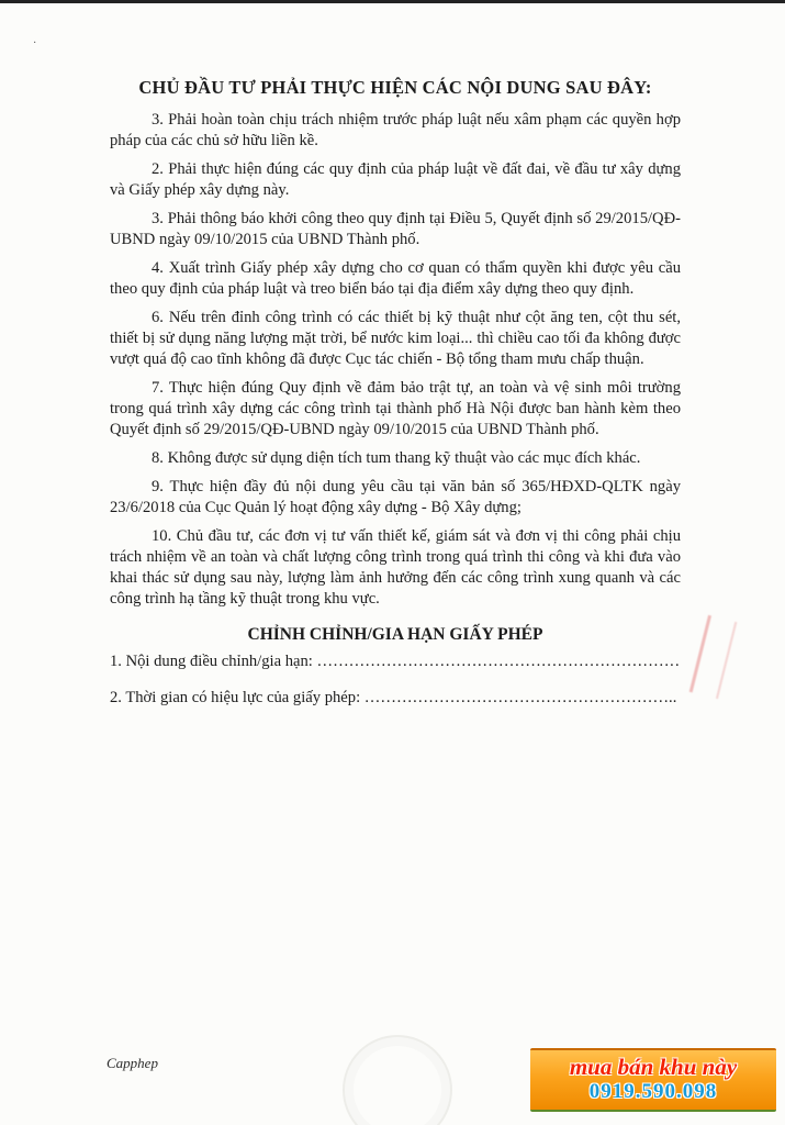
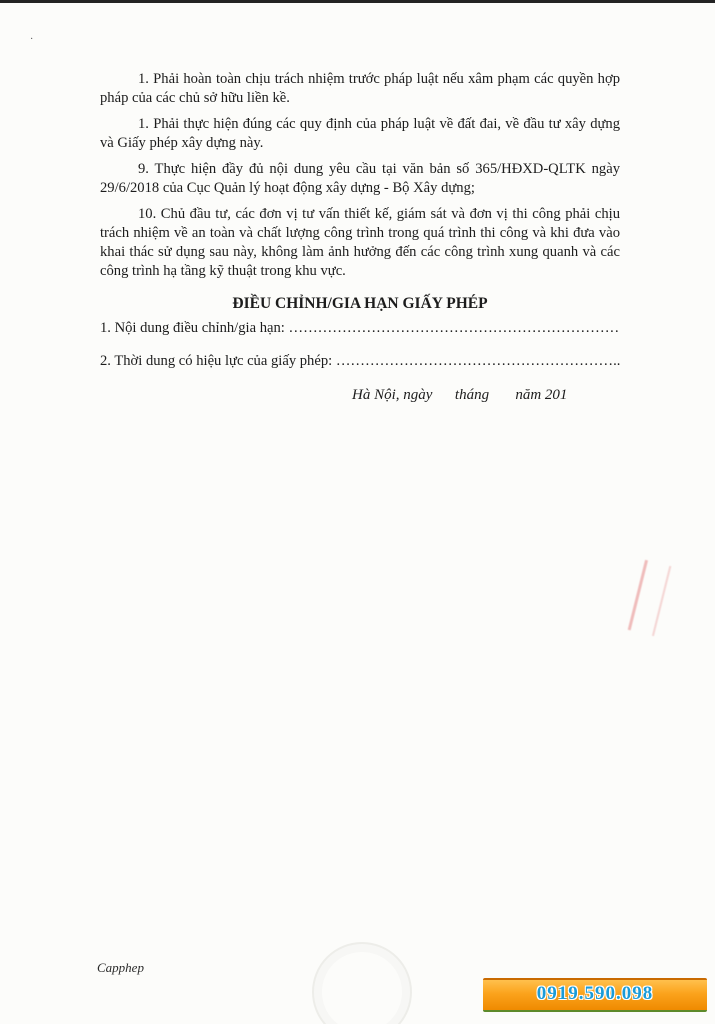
  ·
- CHỦ ĐẦU TƯ PHẢI THỰC HIỆN CÁC NỘI DUNG SAU ĐÂY:
- 3. Phải hoàn toàn chịu trách nhiệm trước pháp luật nếu xâm phạm các quyền hợp pháp của các chủ sở hữu liền kề.
+ 1. Phải hoàn toàn chịu trách nhiệm trước pháp luật nếu xâm phạm các quyền hợp pháp của các chủ sở hữu liền kề.
- 2. Phải thực hiện đúng các quy định của pháp luật về đất đai, về đầu tư xây dựng và Giấy phép xây dựng này.
+ 1. Phải thực hiện đúng các quy định của pháp luật về đất đai, về đầu tư xây dựng và Giấy phép xây dựng này.
- 3. Phải thông báo khởi công theo quy định tại Điều 5, Quyết định số 29/2015/QĐ-UBND ngày 09/10/2015 của UBND Thành phố.
- 4. Xuất trình Giấy phép xây dựng cho cơ quan có thẩm quyền khi được yêu cầu theo quy định của pháp luật và treo biển báo tại địa điểm xây dựng theo quy định.
- 6. Nếu trên đỉnh công trình có các thiết bị kỹ thuật như cột ăng ten, cột thu sét, thiết bị sử dụng năng lượng mặt trời, bể nước kim loại... thì chiều cao tối đa không được vượt quá độ cao tĩnh không đã được Cục tác chiến - Bộ tổng tham mưu chấp thuận.
- 7. Thực hiện đúng Quy định về đảm bảo trật tự, an toàn và vệ sinh môi trường trong quá trình xây dựng các công trình tại thành phố Hà Nội được ban hành kèm theo Quyết định số 29/2015/QĐ-UBND ngày 09/10/2015 của UBND Thành phố.
- 8. Không được sử dụng diện tích tum thang kỹ thuật vào các mục đích khác.
- 9. Thực hiện đầy đủ nội dung yêu cầu tại văn bản số 365/HĐXD-QLTK ngày 23/6/2018 của Cục Quản lý hoạt động xây dựng - Bộ Xây dựng;
+ 9. Thực hiện đầy đủ nội dung yêu cầu tại văn bản số 365/HĐXD-QLTK ngày 29/6/2018 của Cục Quản lý hoạt động xây dựng - Bộ Xây dựng;
- 10. Chủ đầu tư, các đơn vị tư vấn thiết kế, giám sát và đơn vị thi công phải chịu trách nhiệm về an toàn và chất lượng công trình trong quá trình thi công và khi đưa vào khai thác sử dụng sau này, lượng làm ảnh hưởng đến các công trình xung quanh và các công trình hạ tầng kỹ thuật trong khu vực.
+ 10. Chủ đầu tư, các đơn vị tư vấn thiết kế, giám sát và đơn vị thi công phải chịu trách nhiệm về an toàn và chất lượng công trình trong quá trình thi công và khi đưa vào khai thác sử dụng sau này, không làm ảnh hưởng đến các công trình xung quanh và các công trình hạ tầng kỹ thuật trong khu vực.
- CHỈNH CHỈNH/GIA HẠN GIẤY PHÉP
+ ĐIỀU CHỈNH/GIA HẠN GIẤY PHÉP
  1. Nội dung điều chỉnh/gia hạn: ……………………………………………………………
- 2. Thời gian có hiệu lực của giấy phép: …………………………………………………..
+ 2. Thời dung có hiệu lực của giấy phép: …………………………………………………..
+ Hà Nội, ngày tháng năm 201
  Capphep
- mua bán khu này
  0919.590.098
